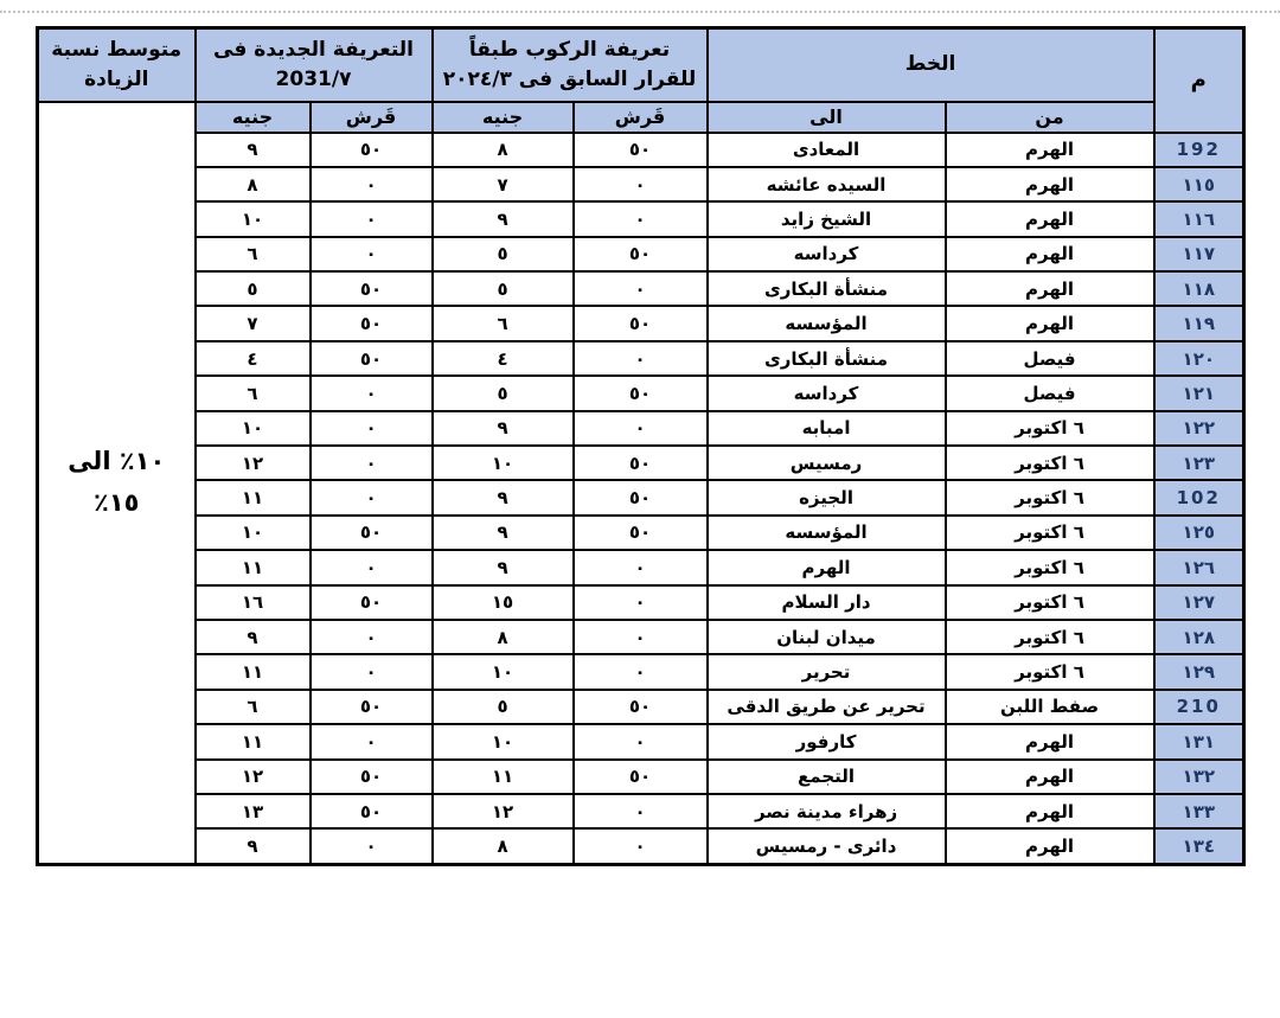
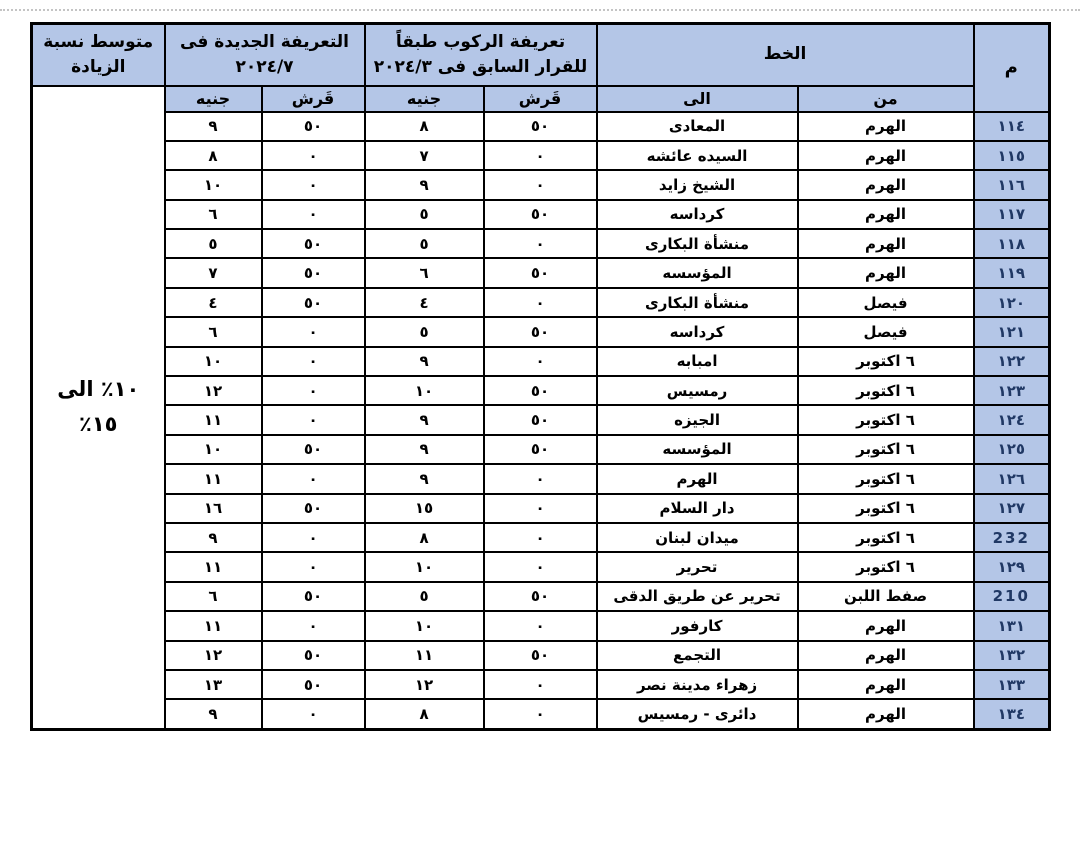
- م	الخط	تعريفة الركوب طبقاً للقرار السابق فى ٢٠٢٤/٣	التعريفة الجديدة فى 2031/٧	متوسط نسبة الزيادة
+ م	الخط	تعريفة الركوب طبقاً للقرار السابق فى ٢٠٢٤/٣	التعريفة الجديدة فى ٢٠٢٤/٧	متوسط نسبة الزيادة
  من	الى	قَرش	جنيه	قَرش	جنيه	١٠٪ الى ١٥٪
- 192	الهرم	المعادى	٥٠	٨	٥٠	٩
+ ١١٤	الهرم	المعادى	٥٠	٨	٥٠	٩
  ١١٥	الهرم	السيده عائشه	٠	٧	٠	٨
  ١١٦	الهرم	الشيخ زايد	٠	٩	٠	١٠
  ١١٧	الهرم	كرداسه	٥٠	٥	٠	٦
  ١١٨	الهرم	منشأة البكارى	٠	٥	٥٠	٥
  ١١٩	الهرم	المؤسسه	٥٠	٦	٥٠	٧
  ١٢٠	فيصل	منشأة البكارى	٠	٤	٥٠	٤
  ١٢١	فيصل	كرداسه	٥٠	٥	٠	٦
  ١٢٢	٦ اكتوبر	امبابه	٠	٩	٠	١٠
  ١٢٣	٦ اكتوبر	رمسيس	٥٠	١٠	٠	١٢
- 102	٦ اكتوبر	الجيزه	٥٠	٩	٠	١١
+ ١٢٤	٦ اكتوبر	الجيزه	٥٠	٩	٠	١١
  ١٢٥	٦ اكتوبر	المؤسسه	٥٠	٩	٥٠	١٠
  ١٢٦	٦ اكتوبر	الهرم	٠	٩	٠	١١
  ١٢٧	٦ اكتوبر	دار السلام	٠	١٥	٥٠	١٦
- ١٢٨	٦ اكتوبر	ميدان لبنان	٠	٨	٠	٩
+ 232	٦ اكتوبر	ميدان لبنان	٠	٨	٠	٩
  ١٢٩	٦ اكتوبر	تحرير	٠	١٠	٠	١١
  210	صفط اللبن	تحرير عن طريق الدقى	٥٠	٥	٥٠	٦
  ١٣١	الهرم	كارفور	٠	١٠	٠	١١
  ١٣٢	الهرم	التجمع	٥٠	١١	٥٠	١٢
  ١٣٣	الهرم	زهراء مدينة نصر	٠	١٢	٥٠	١٣
  ١٣٤	الهرم	دائرى - رمسيس	٠	٨	٠	٩
